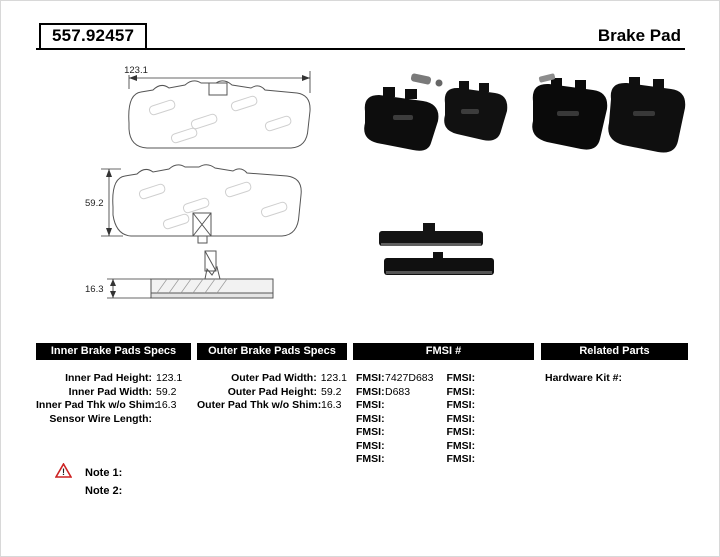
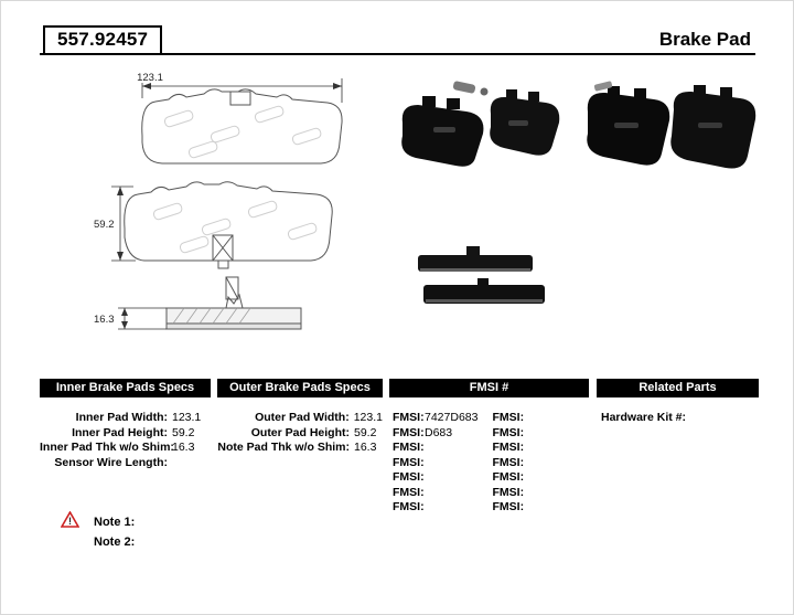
  557.92457
  Brake Pad
  123.1
  59.2
  16.3
  Inner Brake Pads Specs
- Inner Pad Height:
+ Inner Pad Width:
  123.1
- Inner Pad Width:
+ Inner Pad Height:
  59.2
  Inner Pad Thk w/o Shim
  16.3
  Sensor Wire Length:
  Outer Brake Pads Specs
  Outer Pad Width:
  123.1
  Outer Pad Height:
  59.2
- Outer Pad Thk w/o Shim:
+ Note Pad Thk w/o Shim:
  16.3
  FMSI #
  FMSI:
  7427D683
  FMSI:
  D683
  FMSI:
  FMSI:
  FMSI:
  FMSI:
  FMSI:
  FMSI:
  FMSI:
  FMSI:
  FMSI:
  FMSI:
  FMSI:
  FMSI:
  Related Parts
  Hardware Kit #:
  !
  Note 1:
  Note 2:
